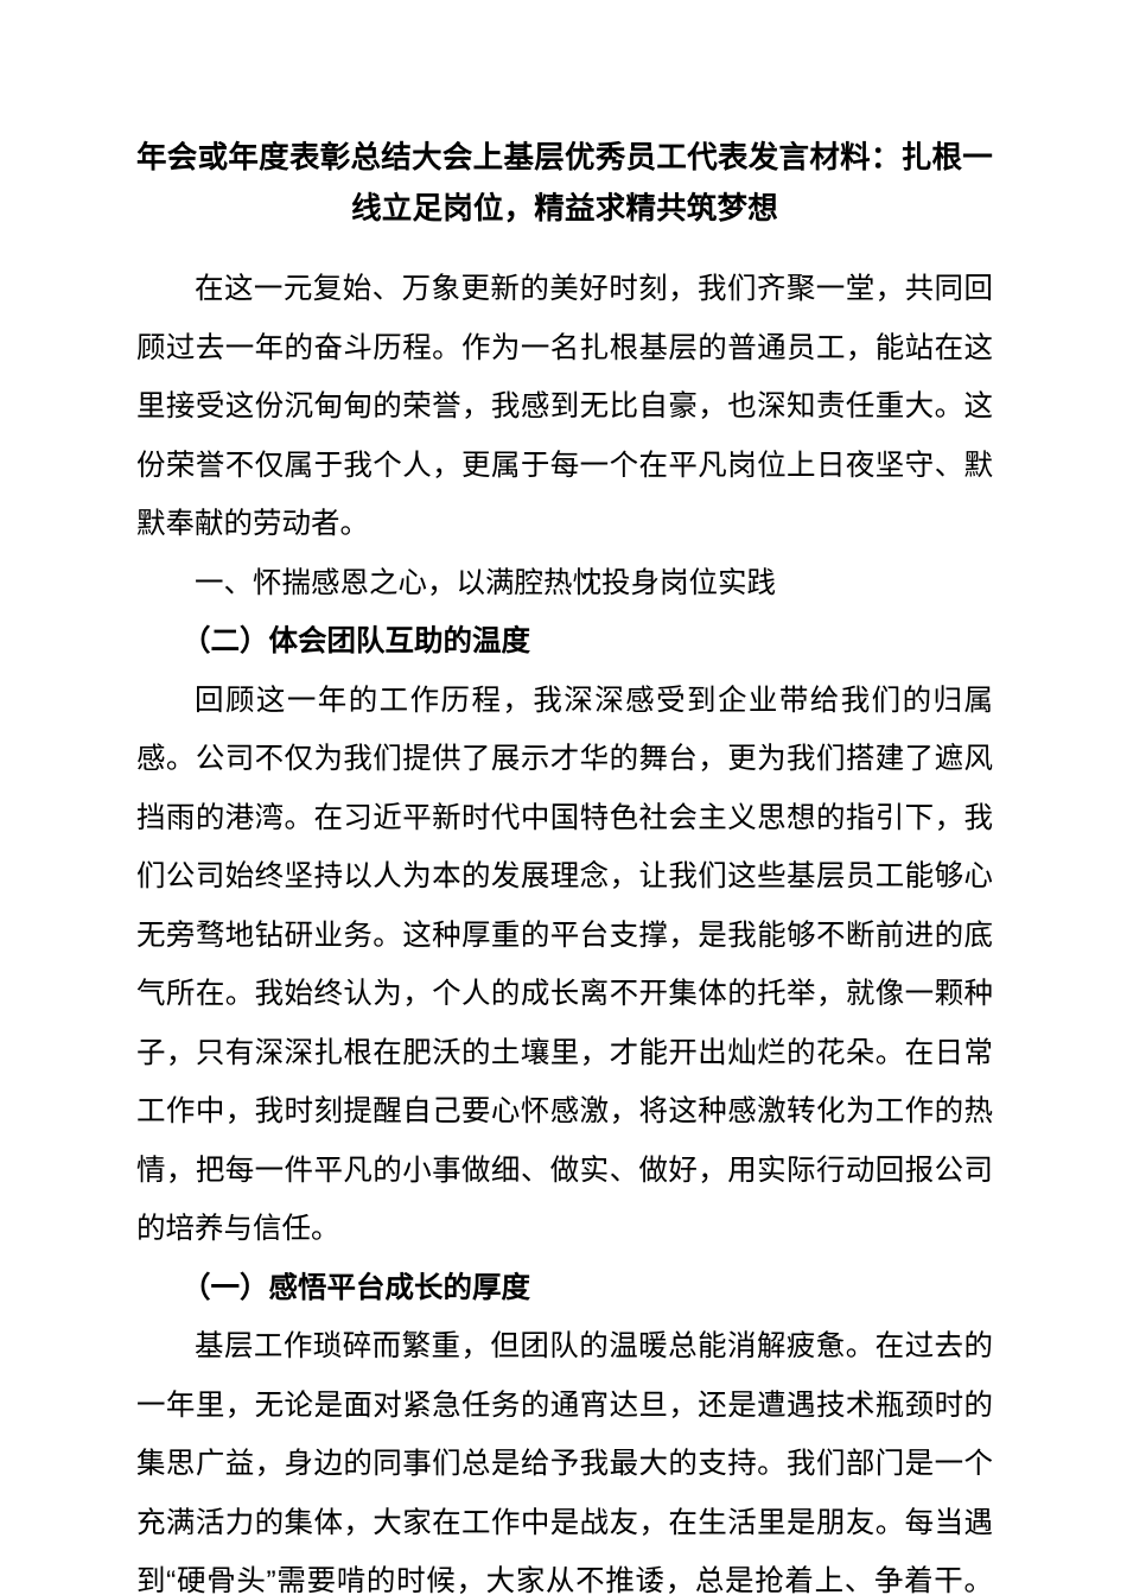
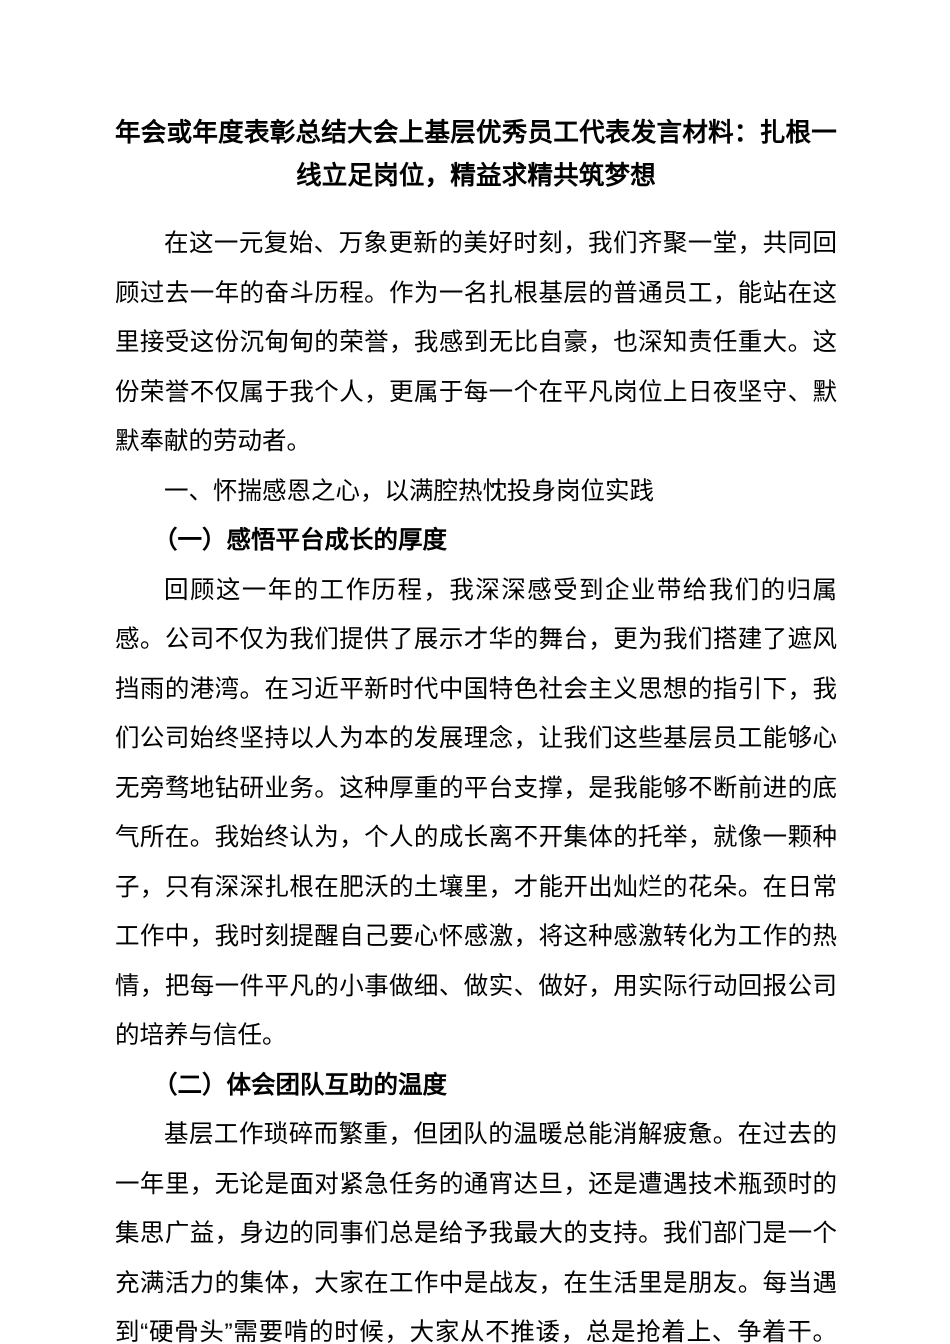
  年会或年度表彰总结大会上基层优秀员工代表发言材料：扎根一线立足岗位，精益求精共筑梦想
  在这一元复始、万象更新的美好时刻，我们齐聚一堂，共同回顾过去一年的奋斗历程。作为一名扎根基层的普通员工，能站在这里接受这份沉甸甸的荣誉，我感到无比自豪，也深知责任重大。这份荣誉不仅属于我个人，更属于每一个在平凡岗位上日夜坚守、默默奉献的劳动者。
  一、怀揣感恩之心，以满腔热忱投身岗位实践
- （二）体会团队互助的温度
+ （一）感悟平台成长的厚度
  回顾这一年的工作历程，我深深感受到企业带给我们的归属感。公司不仅为我们提供了展示才华的舞台，更为我们搭建了遮风挡雨的港湾。在习近平新时代中国特色社会主义思想的指引下，我们公司始终坚持以人为本的发展理念，让我们这些基层员工能够心无旁骛地钻研业务。这种厚重的平台支撑，是我能够不断前进的底气所在。我始终认为，个人的成长离不开集体的托举，就像一颗种子，只有深深扎根在肥沃的土壤里，才能开出灿烂的花朵。在日常工作中，我时刻提醒自己要心怀感激，将这种感激转化为工作的热情，把每一件平凡的小事做细、做实、做好，用实际行动回报公司的培养与信任。
- （一）感悟平台成长的厚度
+ （二）体会团队互助的温度
  基层工作琐碎而繁重，但团队的温暖总能消解疲惫。在过去的一年里，无论是面对紧急任务的通宵达旦，还是遭遇技术瓶颈时的集思广益，身边的同事们总是给予我最大的支持。我们部门是一个充满活力的集体，大家在工作中是战友，在生活里是朋友。每当遇到“硬骨头”需要啃的时候，大家从不推诿，总是抢着上、争着干。
